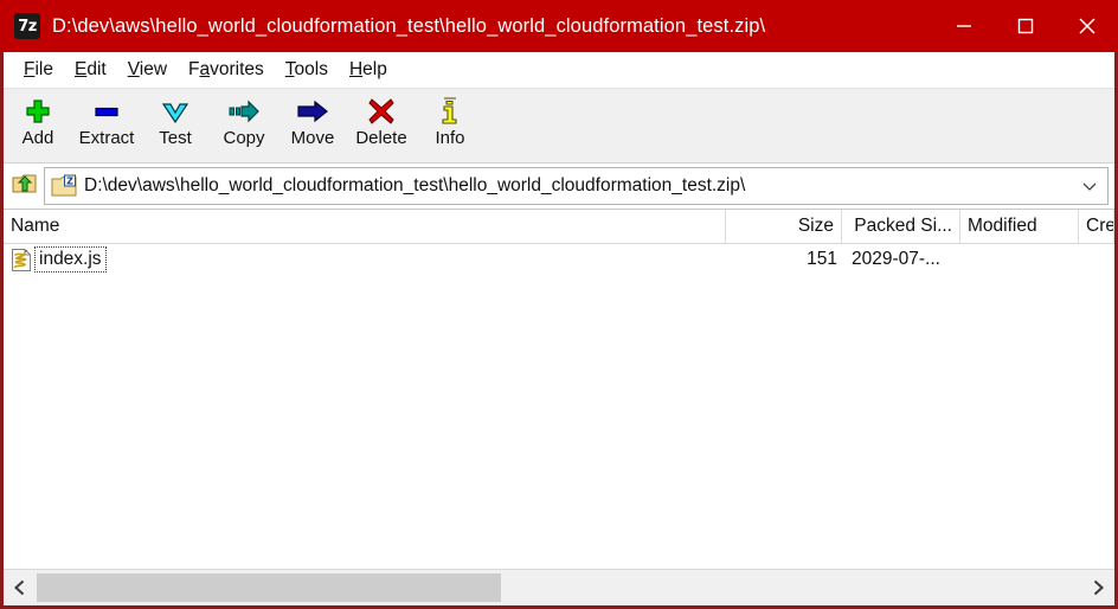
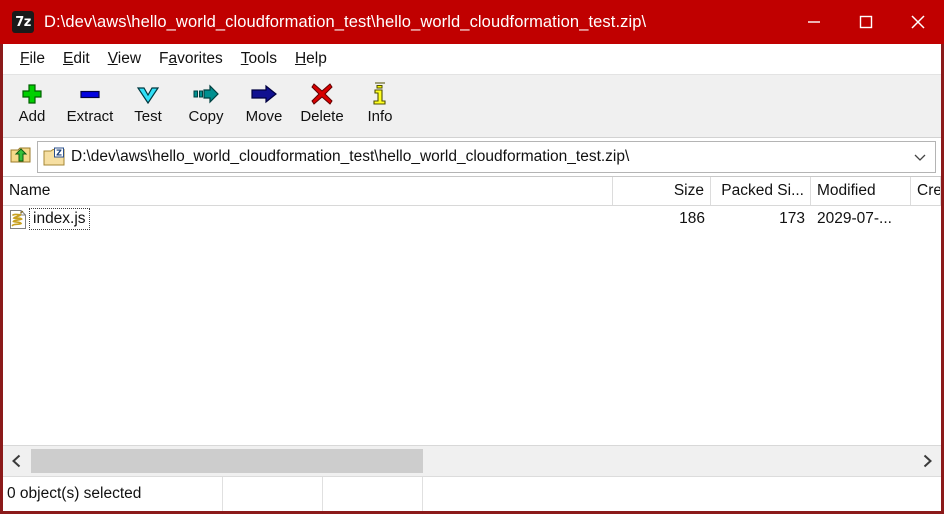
  7z
  D:\dev\aws\hello_world_cloudformation_test\hello_world_cloudformation_test.zip\
  File
  Edit
  View
  Favorites
  Tools
  Help
  Add
  Extract
  Test
  Copy
  Move
  Delete
  Info
  Z
  D:\dev\aws\hello_world_cloudformation_test\hello_world_cloudformation_test.zip\
  Name
  Size
  Packed Si...
  Modified
  Cre
  index.js
+ 186
- 151
+ 173
  2029-07-...
+ 0 object(s) selected
